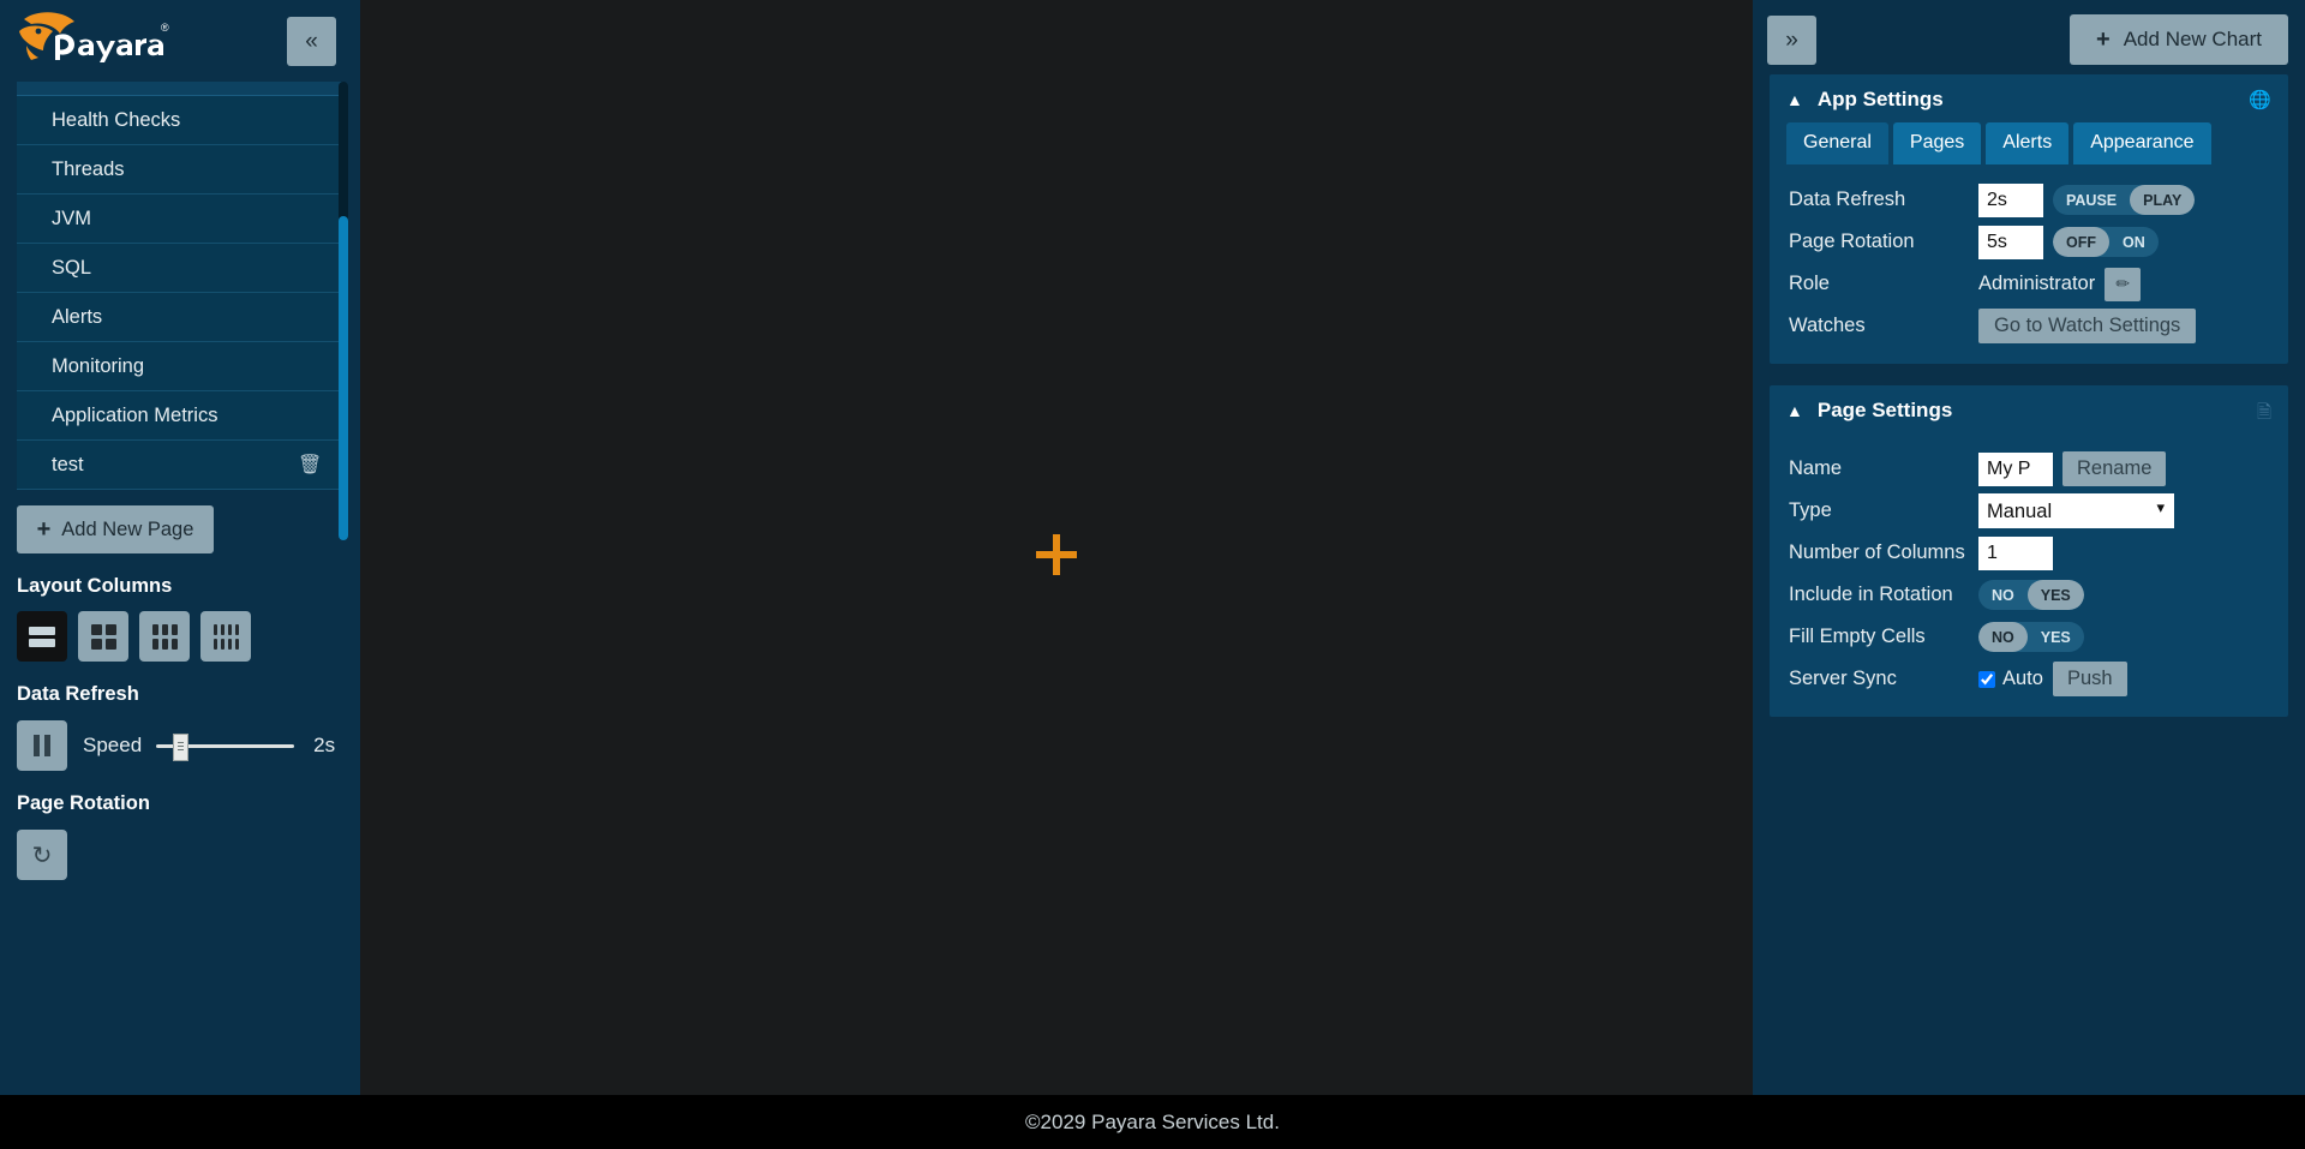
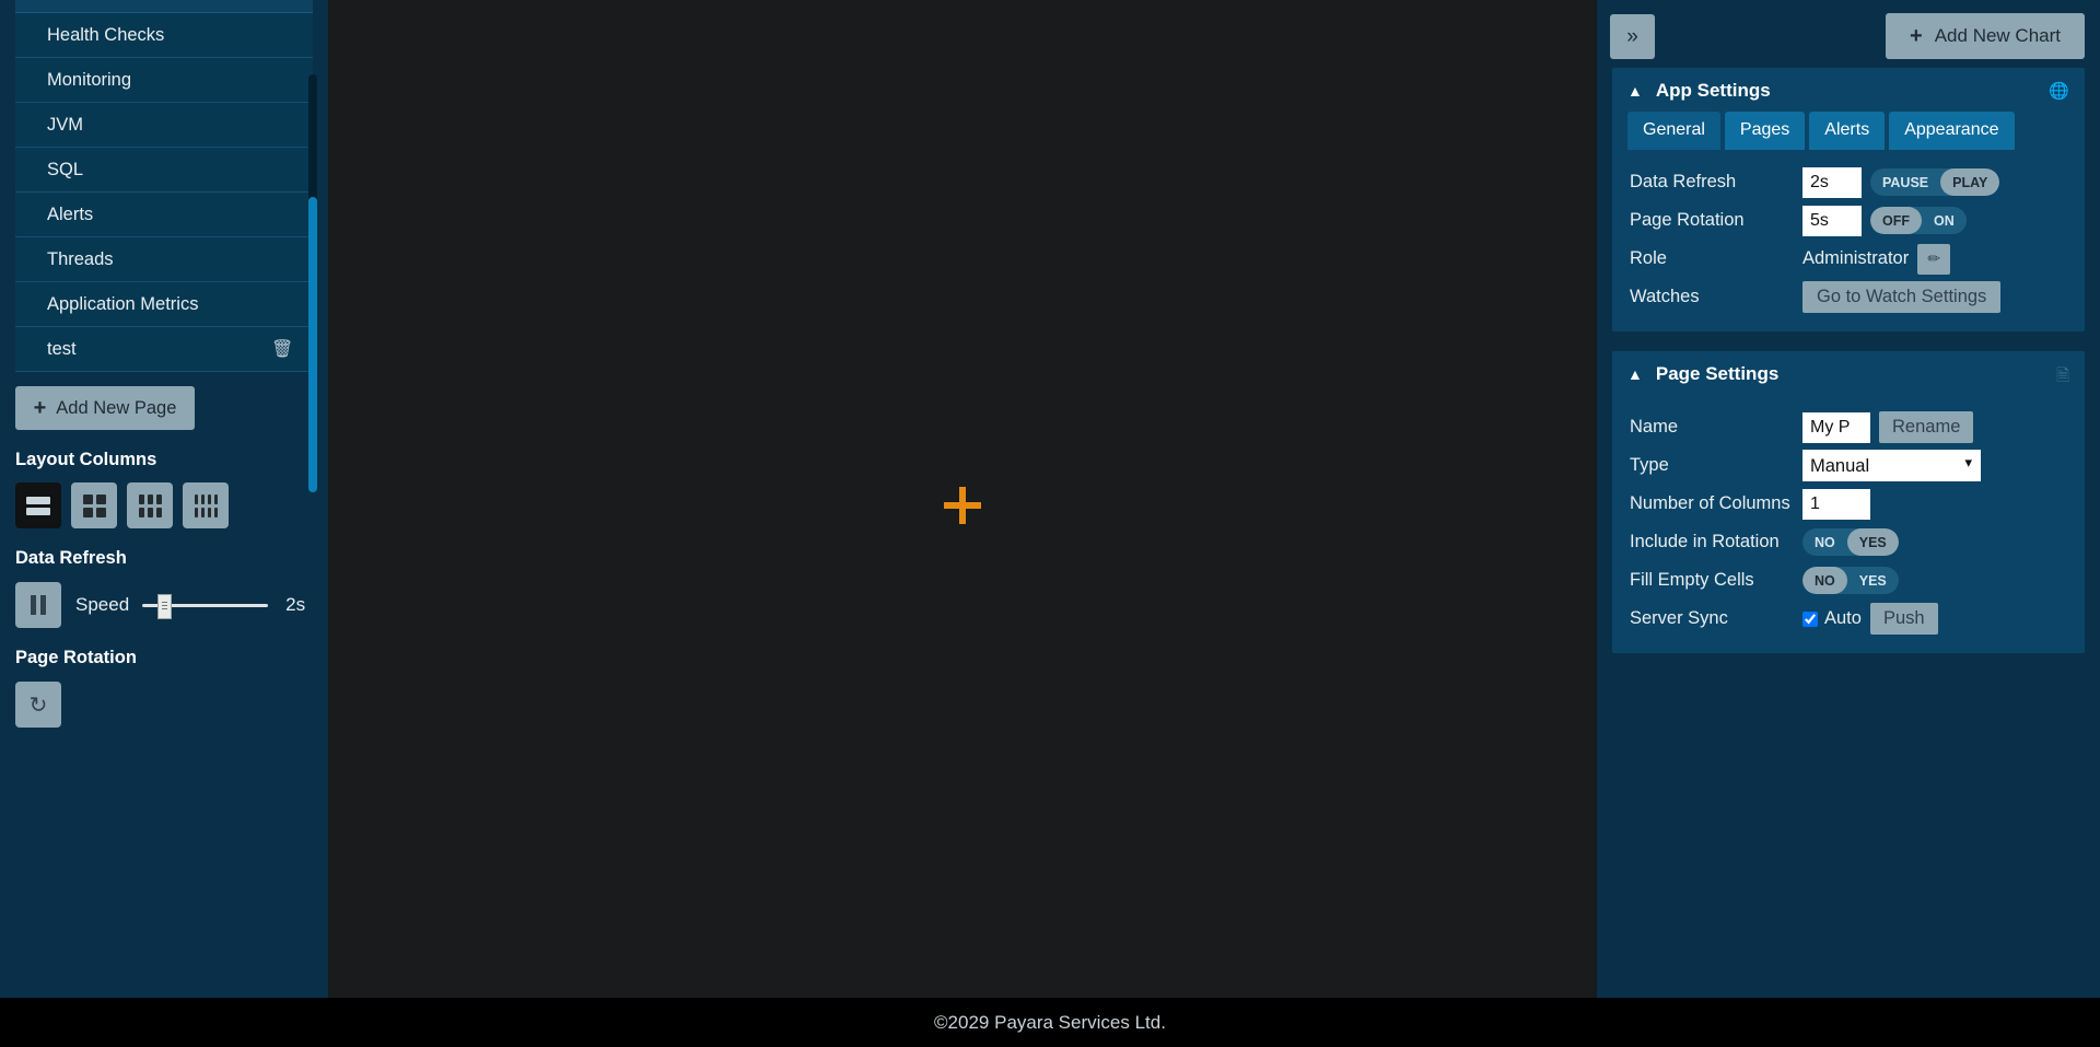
- ®
- «
  Health Checks
- Threads
+ Monitoring
  JVM
  SQL
  Alerts
- Monitoring
+ Threads
  Application Metrics
  test
  🗑
  +
  Add New Page
  Layout Columns
  Data Refresh
  Speed
  2s
  Page Rotation
  ↻
  »
  +
  Add New Chart
  ▲
  App Settings
  🌐
  General
  Pages
  Alerts
  Appearance
  Data Refresh
  2s
  PAUSE
  PLAY
  Page Rotation
  5s
  OFF
  ON
  Role
  Administrator
  ✏
  Watches
  Go to Watch Settings
  ▲
  Page Settings
  🗎
  Name
  My P
  Rename
  Type
  Manual
  Number of Columns
  1
  Include in Rotation
  NO
  YES
  Fill Empty Cells
  NO
  YES
  Server Sync
  Auto
  Push
  ©2029 Payara Services Ltd.
